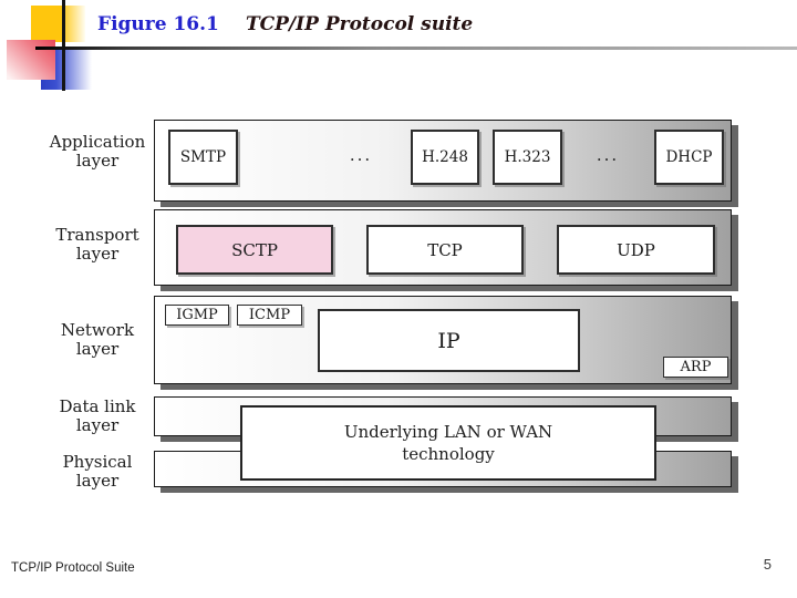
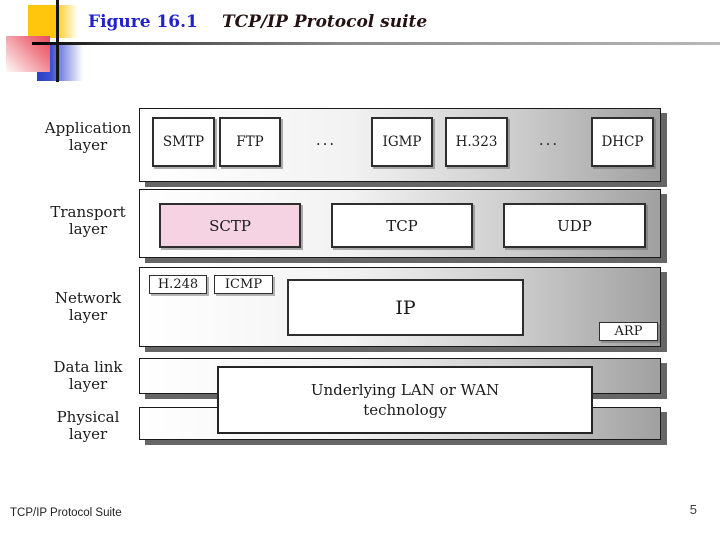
  Figure 16.1
  TCP/IP Protocol suite
  Application
  layer
  Transport
  layer
  Network
  layer
  Data link
  layer
  Physical
  layer
  SMTP
+ FTP
  ...
- H.248
+ IGMP
  H.323
  ...
  DHCP
  SCTP
  TCP
  UDP
- IGMP
+ H.248
  ICMP
  IP
  ARP
  Underlying LAN or WAN
  technology
  TCP/IP Protocol Suite
  5
